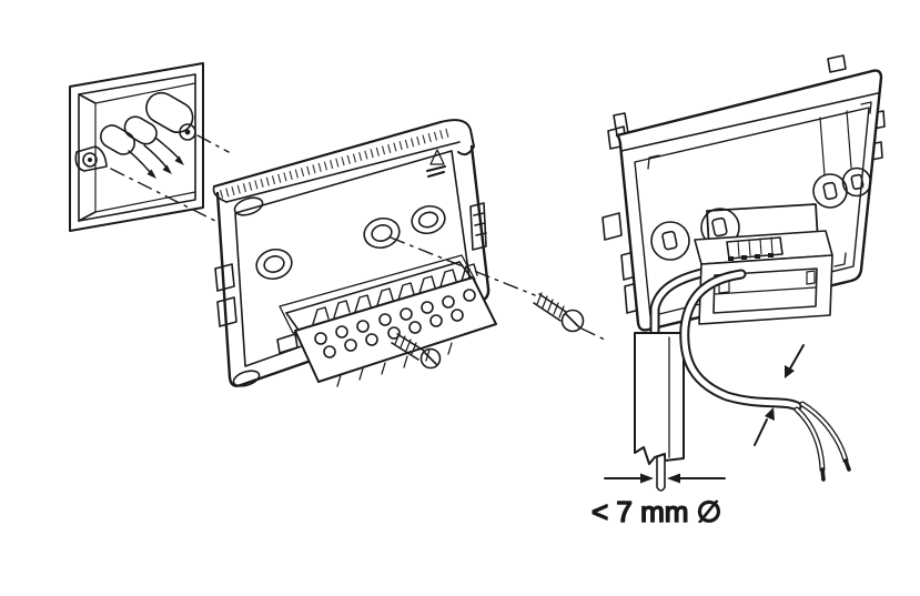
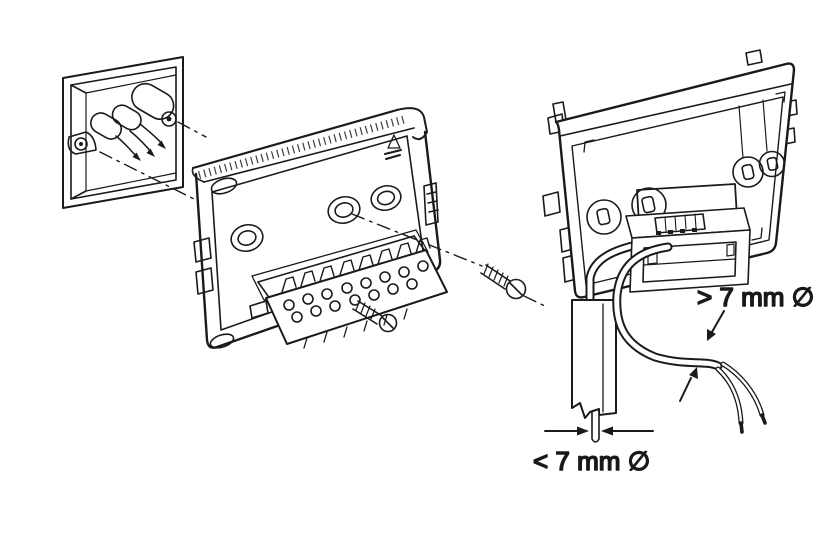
+ > 7 mm ∅
  < 7 mm ∅
